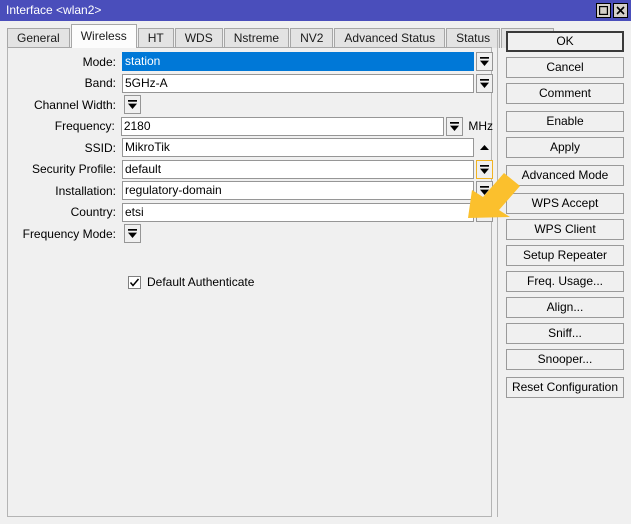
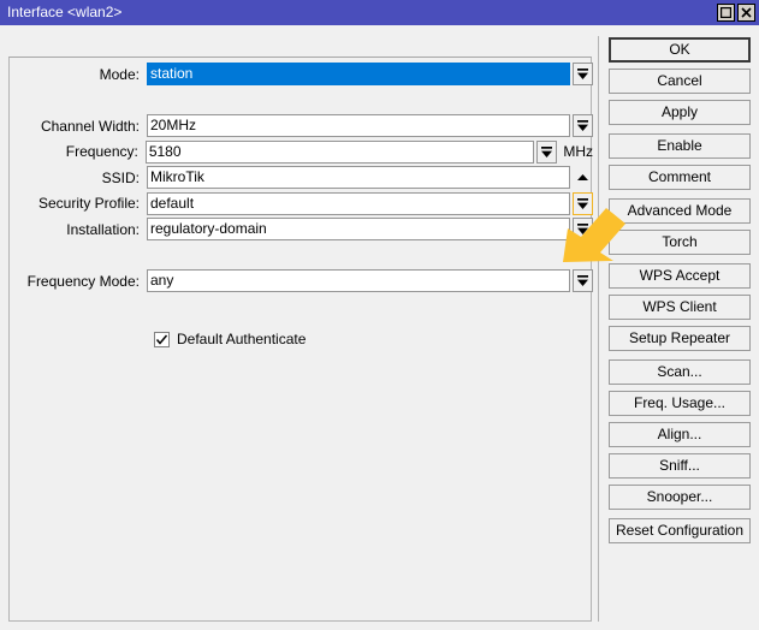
  Interface <wlan2>
- General
- Wireless
- HT
- WDS
- Nstreme
- NV2
- Advanced Status
- Status
  Default Authenticate
  Mode:
  station
- Band:
- 5GHz-A
  Channel Width:
+ 20MHz
  Frequency:
- 2180
+ 5180
  MHz
  SSID:
  MikroTik
  Security Profile:
  default
  Installation:
  regulatory-domain
- Country:
- etsi
  Frequency Mode:
+ any
  OK
  Cancel
- Comment
+ Apply
  Enable
- Apply
+ Comment
  Advanced Mode
+ Torch
  WPS Accept
  WPS Client
  Setup Repeater
+ Scan...
  Freq. Usage...
  Align...
  Sniff...
  Snooper...
  Reset Configuration
